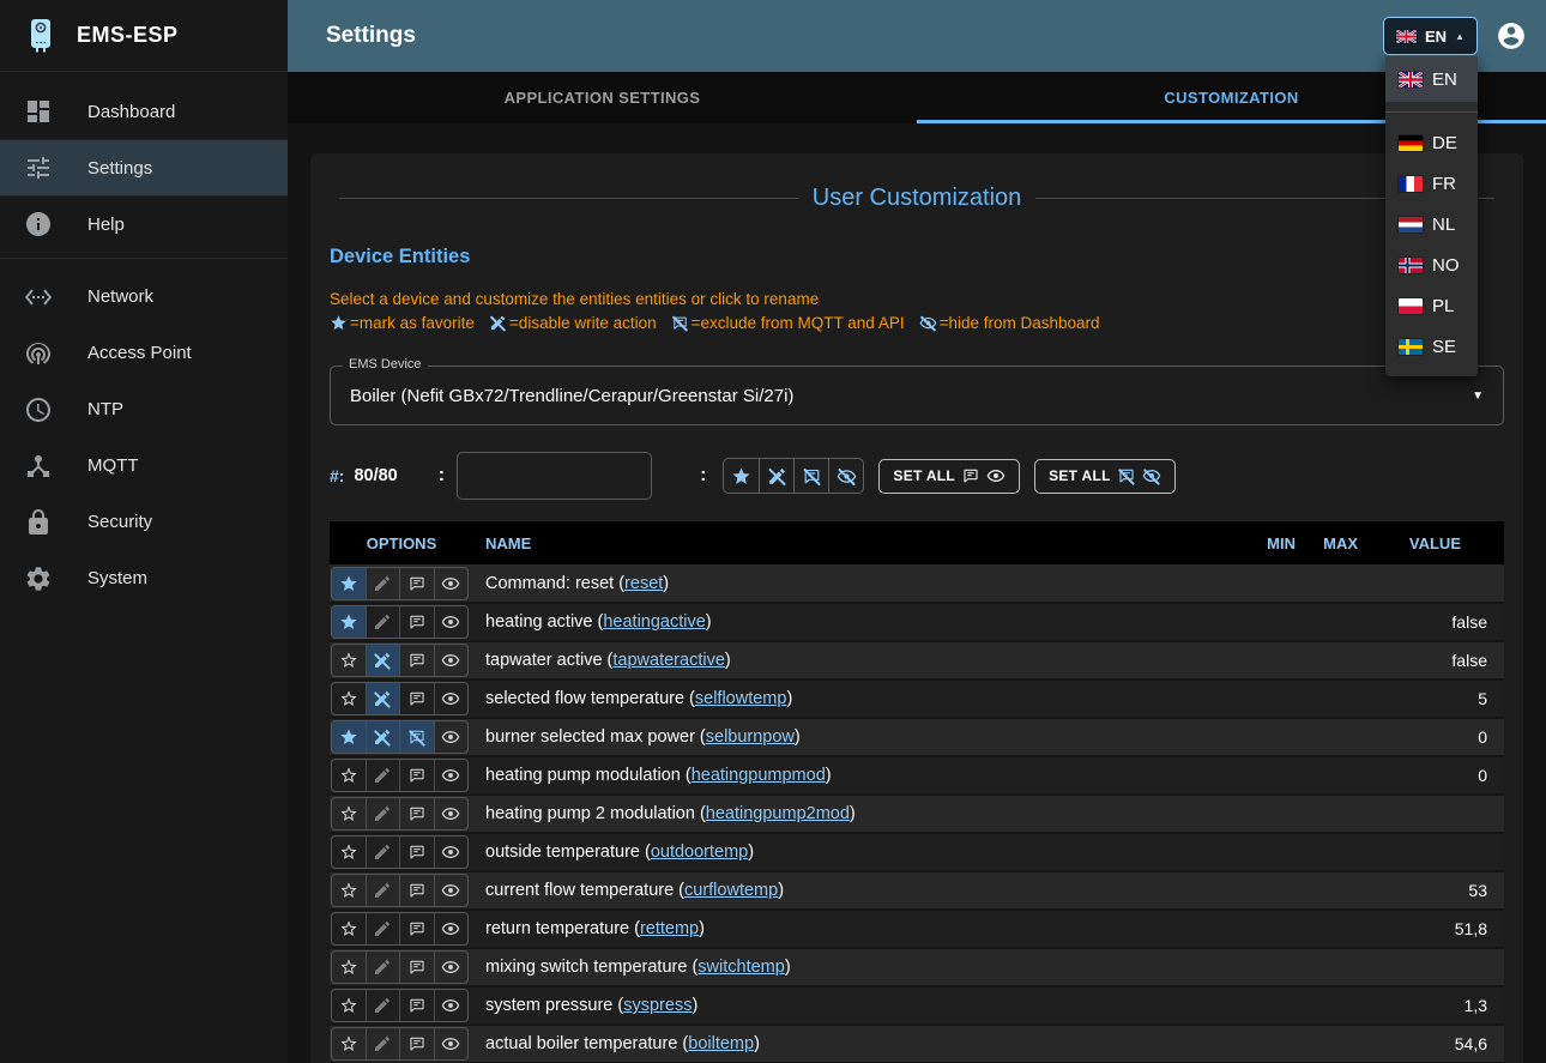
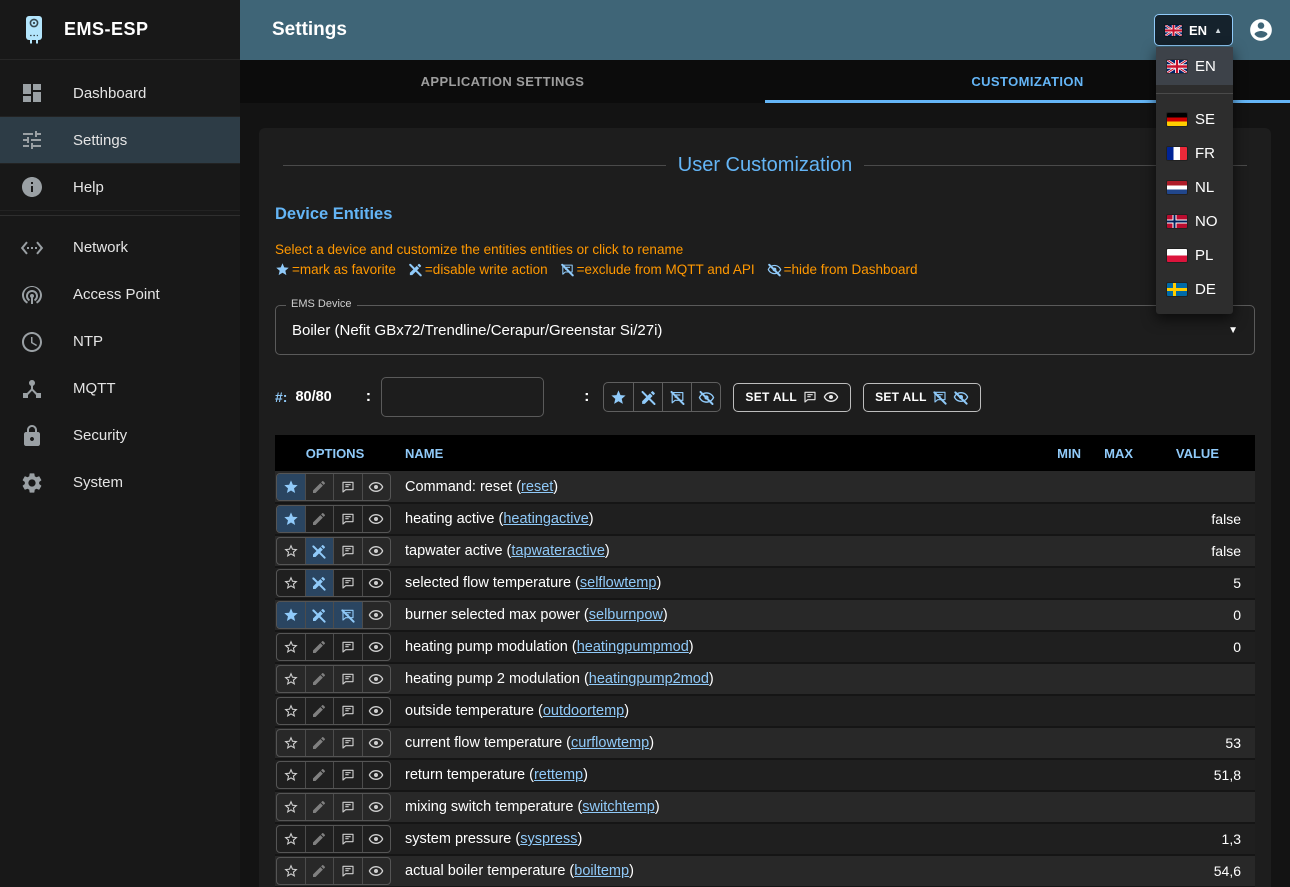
  EMS-ESP
  Dashboard
  Settings
  Help
  Network
  Access Point
  NTP
  MQTT
  Security
  System
  Settings
  EN
  ▲
  APPLICATION SETTINGS
  CUSTOMIZATION
  User Customization
  Device Entities
  Select a device and customize the entities entities or click to rename
  =mark as favorite
  =disable write action
  =exclude from MQTT and API
  =hide from Dashboard
  EMS Device
  Boiler (Nefit GBx72/Trendline/Cerapur/Greenstar Si/27i)
  ▼
  #:
  80/80
  :
  :
  SET ALL
  SET ALL
  OPTIONS	NAME	MIN	MAX	VALUE
  	Command: reset (reset)
  	heating active (heatingactive)			false
  	tapwater active (tapwateractive)			false
  	selected flow temperature (selflowtemp)			5
  	burner selected max power (selburnpow)			0
  	heating pump modulation (heatingpumpmod)			0
  	heating pump 2 modulation (heatingpump2mod)
  	outside temperature (outdoortemp)
  	current flow temperature (curflowtemp)			53
  	return temperature (rettemp)			51,8
  	mixing switch temperature (switchtemp)
  	system pressure (syspress)			1,3
  	actual boiler temperature (boiltemp)			54,6
  EN
- DE
+ SE
  FR
  NL
  NO
  PL
- SE
+ DE
